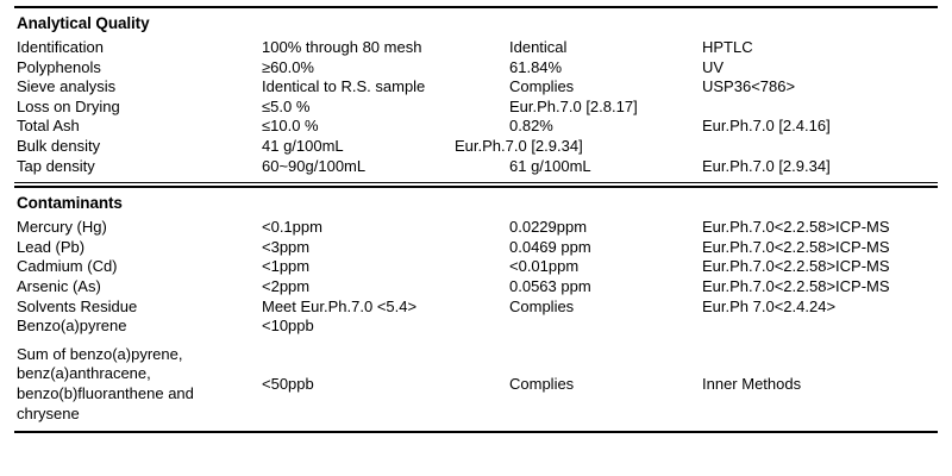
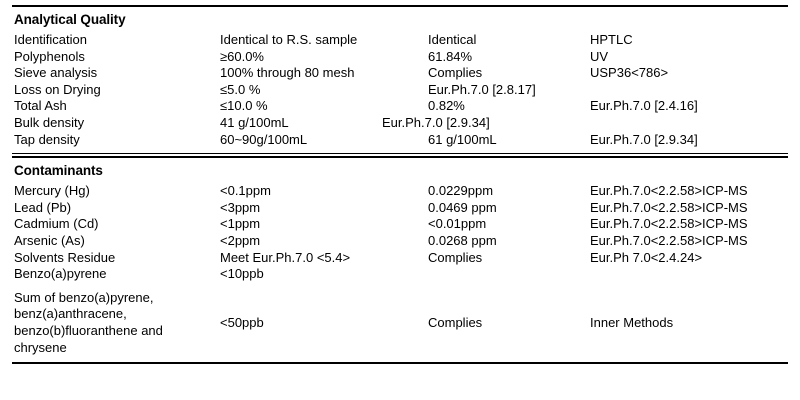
  Analytical Quality
  Identification
- 100% through 80 mesh
+ Identical to R.S. sample
  Identical
  HPTLC
  Polyphenols
  ≥60.0%
  61.84%
  UV
  Sieve analysis
- Identical to R.S. sample
+ 100% through 80 mesh
  Complies
  USP36<786>
  Loss on Drying
  ≤5.0 %
  Eur.Ph.7.0 [2.8.17]
  Total Ash
  ≤10.0 %
  0.82%
  Eur.Ph.7.0 [2.4.16]
  Bulk density
  41 g/100mL
  Eur.Ph.7.0 [2.9.34]
  Tap density
  60~90g/100mL
  61 g/100mL
  Eur.Ph.7.0 [2.9.34]
  Contaminants
  Mercury (Hg)
  <0.1ppm
  0.0229ppm
  Eur.Ph.7.0<2.2.58>ICP-MS
  Lead (Pb)
  <3ppm
  0.0469 ppm
  Eur.Ph.7.0<2.2.58>ICP-MS
  Cadmium (Cd)
  <1ppm
  <0.01ppm
  Eur.Ph.7.0<2.2.58>ICP-MS
  Arsenic (As)
  <2ppm
- 0.0563 ppm
+ 0.0268 ppm
  Eur.Ph.7.0<2.2.58>ICP-MS
  Solvents Residue
  Meet Eur.Ph.7.0 <5.4>
  Complies
  Eur.Ph 7.0<2.4.24>
  Benzo(a)pyrene
  <10ppb
  Sum of benzo(a)pyrene,
  benz(a)anthracene,
  benzo(b)fluoranthene and
  chrysene
  <50ppb
  Complies
  Inner Methods
